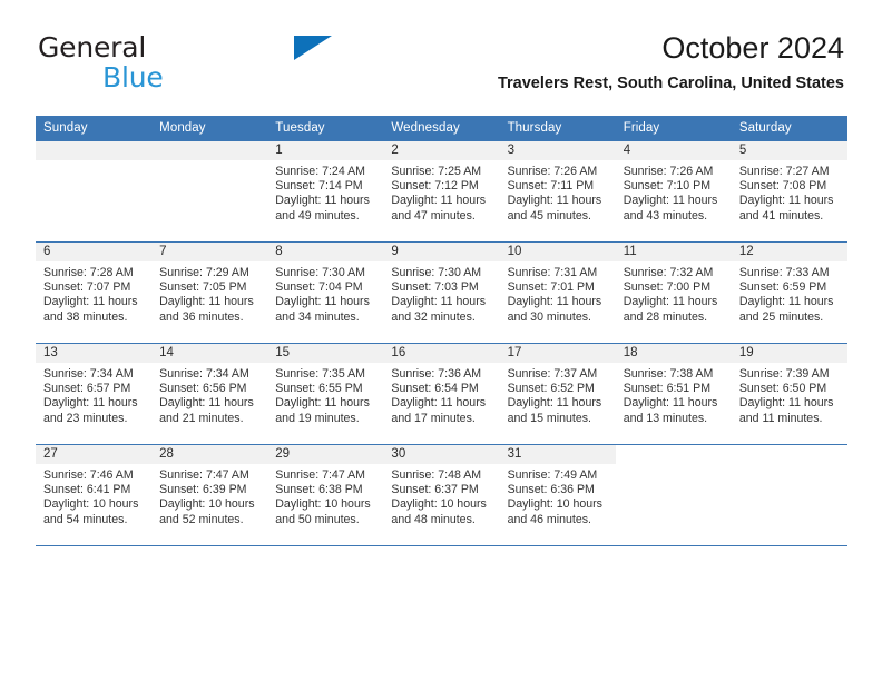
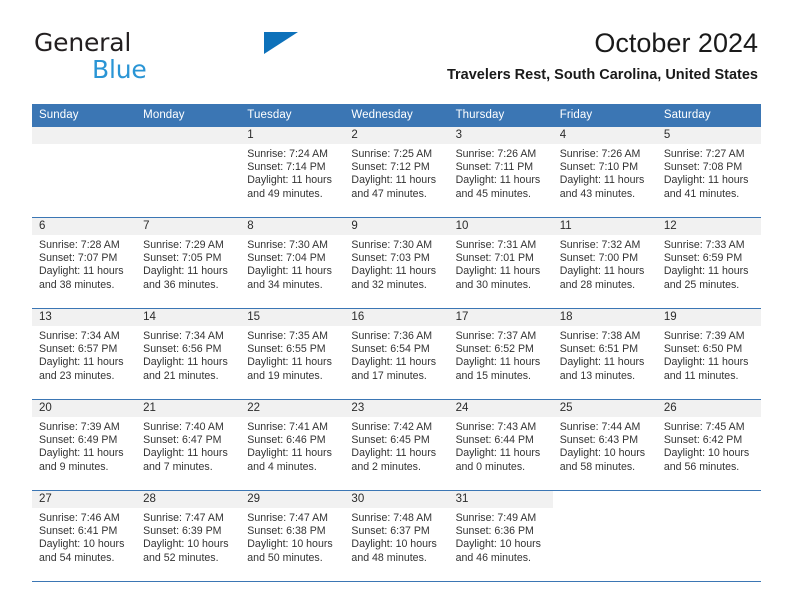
  General
  Blue
  October 2024
  Travelers Rest, South Carolina, United States
  Sunday	Monday	Tuesday	Wednesday	Thursday	Friday	Saturday
  		1Sunrise: 7:24 AMSunset: 7:14 PMDaylight: 11 hoursand 49 minutes.	2Sunrise: 7:25 AMSunset: 7:12 PMDaylight: 11 hoursand 47 minutes.	3Sunrise: 7:26 AMSunset: 7:11 PMDaylight: 11 hoursand 45 minutes.	4Sunrise: 7:26 AMSunset: 7:10 PMDaylight: 11 hoursand 43 minutes.	5Sunrise: 7:27 AMSunset: 7:08 PMDaylight: 11 hoursand 41 minutes.
  6Sunrise: 7:28 AMSunset: 7:07 PMDaylight: 11 hoursand 38 minutes.	7Sunrise: 7:29 AMSunset: 7:05 PMDaylight: 11 hoursand 36 minutes.	8Sunrise: 7:30 AMSunset: 7:04 PMDaylight: 11 hoursand 34 minutes.	9Sunrise: 7:30 AMSunset: 7:03 PMDaylight: 11 hoursand 32 minutes.	10Sunrise: 7:31 AMSunset: 7:01 PMDaylight: 11 hoursand 30 minutes.	11Sunrise: 7:32 AMSunset: 7:00 PMDaylight: 11 hoursand 28 minutes.	12Sunrise: 7:33 AMSunset: 6:59 PMDaylight: 11 hoursand 25 minutes.
  13Sunrise: 7:34 AMSunset: 6:57 PMDaylight: 11 hoursand 23 minutes.	14Sunrise: 7:34 AMSunset: 6:56 PMDaylight: 11 hoursand 21 minutes.	15Sunrise: 7:35 AMSunset: 6:55 PMDaylight: 11 hoursand 19 minutes.	16Sunrise: 7:36 AMSunset: 6:54 PMDaylight: 11 hoursand 17 minutes.	17Sunrise: 7:37 AMSunset: 6:52 PMDaylight: 11 hoursand 15 minutes.	18Sunrise: 7:38 AMSunset: 6:51 PMDaylight: 11 hoursand 13 minutes.	19Sunrise: 7:39 AMSunset: 6:50 PMDaylight: 11 hoursand 11 minutes.
+ 20Sunrise: 7:39 AMSunset: 6:49 PMDaylight: 11 hoursand 9 minutes.	21Sunrise: 7:40 AMSunset: 6:47 PMDaylight: 11 hoursand 7 minutes.	22Sunrise: 7:41 AMSunset: 6:46 PMDaylight: 11 hoursand 4 minutes.	23Sunrise: 7:42 AMSunset: 6:45 PMDaylight: 11 hoursand 2 minutes.	24Sunrise: 7:43 AMSunset: 6:44 PMDaylight: 11 hoursand 0 minutes.	25Sunrise: 7:44 AMSunset: 6:43 PMDaylight: 10 hoursand 58 minutes.	26Sunrise: 7:45 AMSunset: 6:42 PMDaylight: 10 hoursand 56 minutes.
  27Sunrise: 7:46 AMSunset: 6:41 PMDaylight: 10 hoursand 54 minutes.	28Sunrise: 7:47 AMSunset: 6:39 PMDaylight: 10 hoursand 52 minutes.	29Sunrise: 7:47 AMSunset: 6:38 PMDaylight: 10 hoursand 50 minutes.	30Sunrise: 7:48 AMSunset: 6:37 PMDaylight: 10 hoursand 48 minutes.	31Sunrise: 7:49 AMSunset: 6:36 PMDaylight: 10 hoursand 46 minutes.
